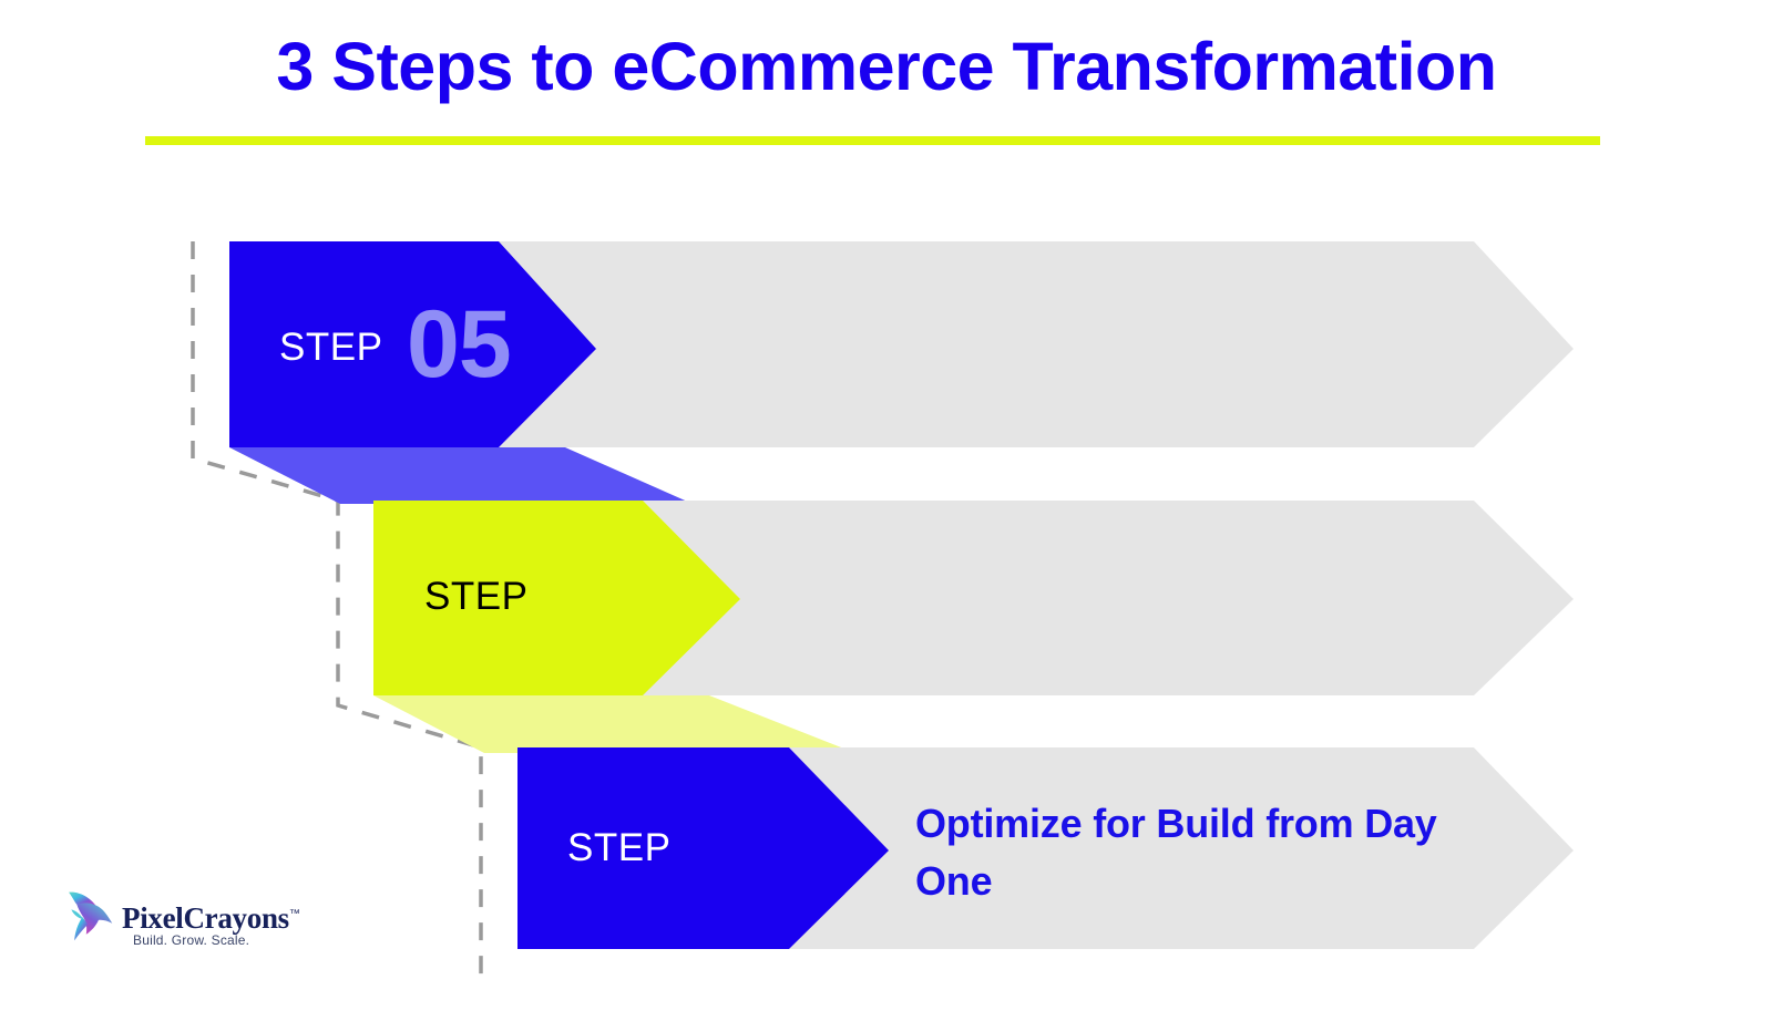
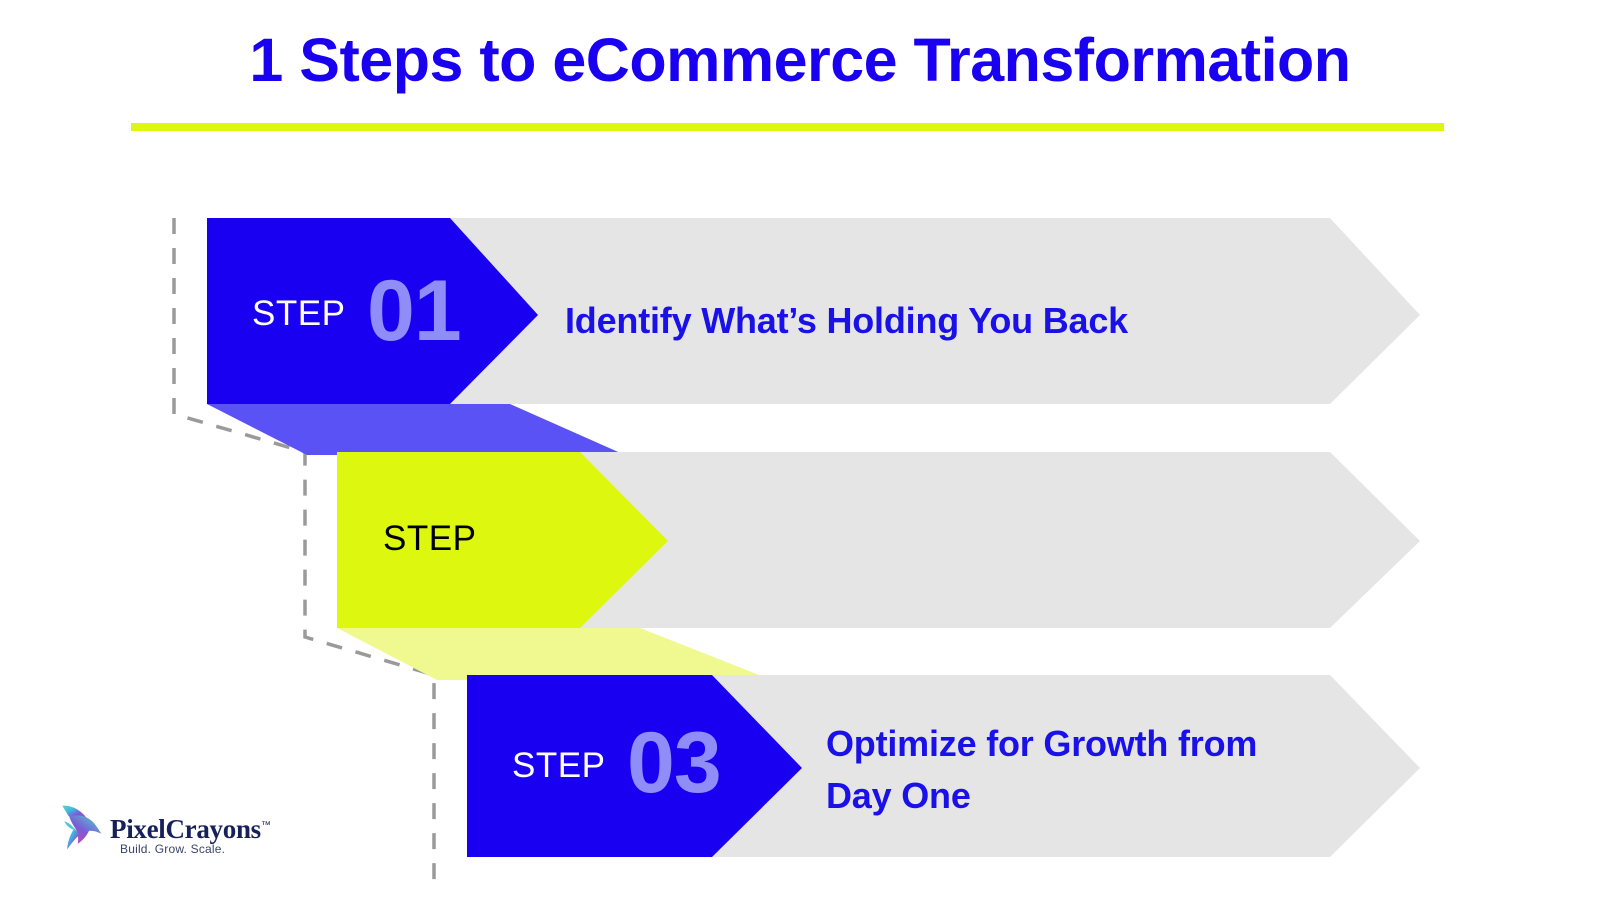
- 3 Steps to eCommerce Transformation
+ 1 Steps to eCommerce Transformation
  STEP
- 05
+ 01
+ Identify What’s Holding You Back
  STEP
  STEP
+ 03
- Optimize for Build from Day One
+ Optimize for Growth from Day One
  PixelCrayons™
  Build. Grow. Scale.
